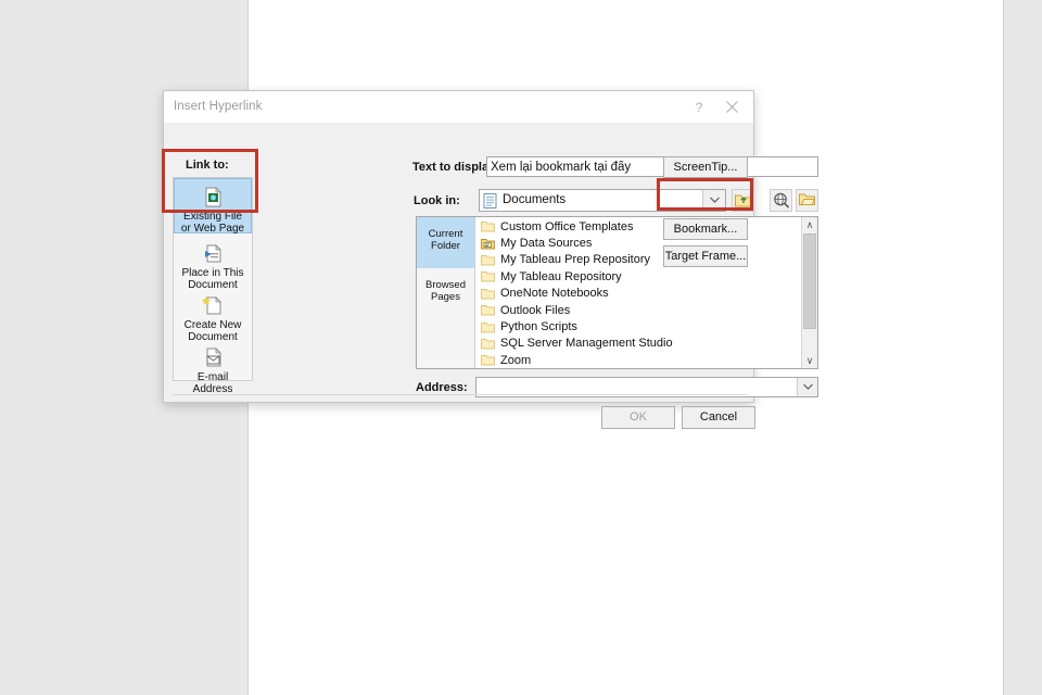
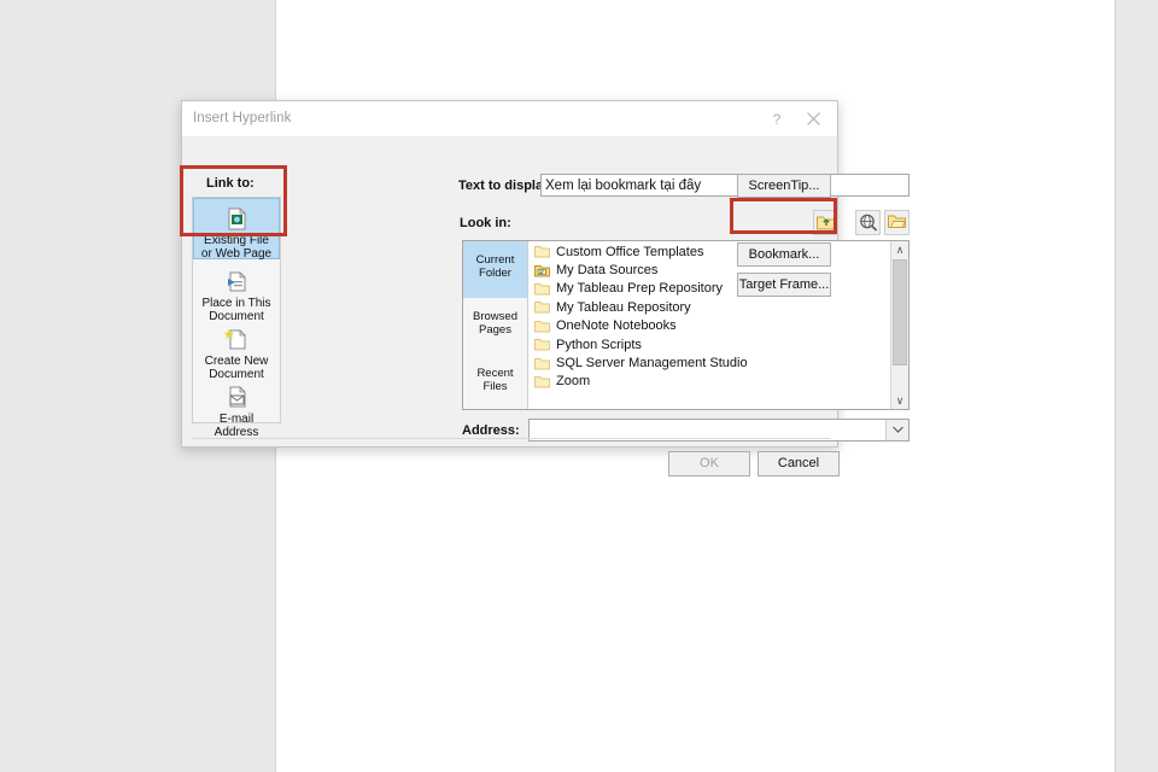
  Insert Hyperlink
  ?
  Link to:
  Existing File
  or Web Page
  Place in This
  Document
  Create New
  Document
  E-mail
  Address
  Text to displ
  Xem lại bookmark tại đẩy
  Look in:
- Documents
  Current
  Folder
  Browsed
  Pages
+ Recent
+ Files
  Custom Office Templates
  My Data Sources
  My Tableau Prep Repository
  My Tableau Repository
  OneNote Notebooks
- Outlook Files
  Python Scripts
  SQL Server Management Studio
  Zoom
  ∧
  ∨
  Address:
  ScreenTip...
  Bookmark...
  Target Frame...
  OK
  Cancel
